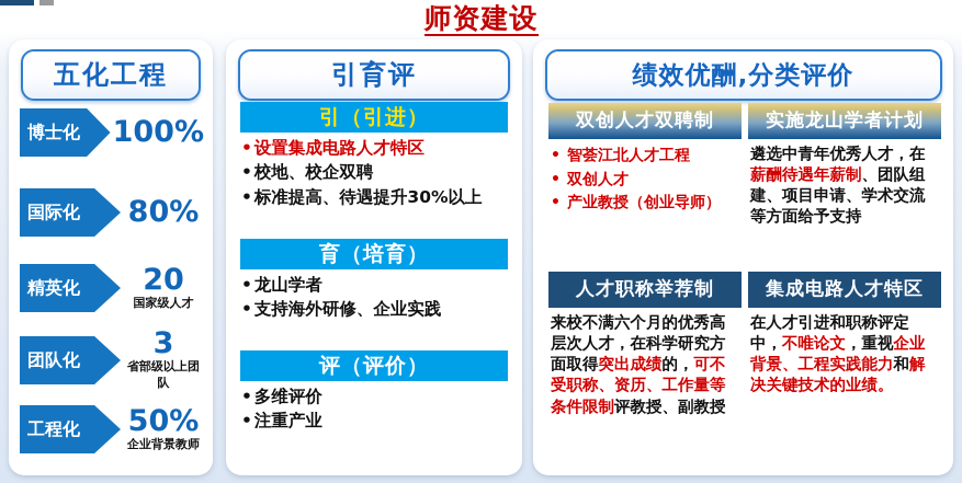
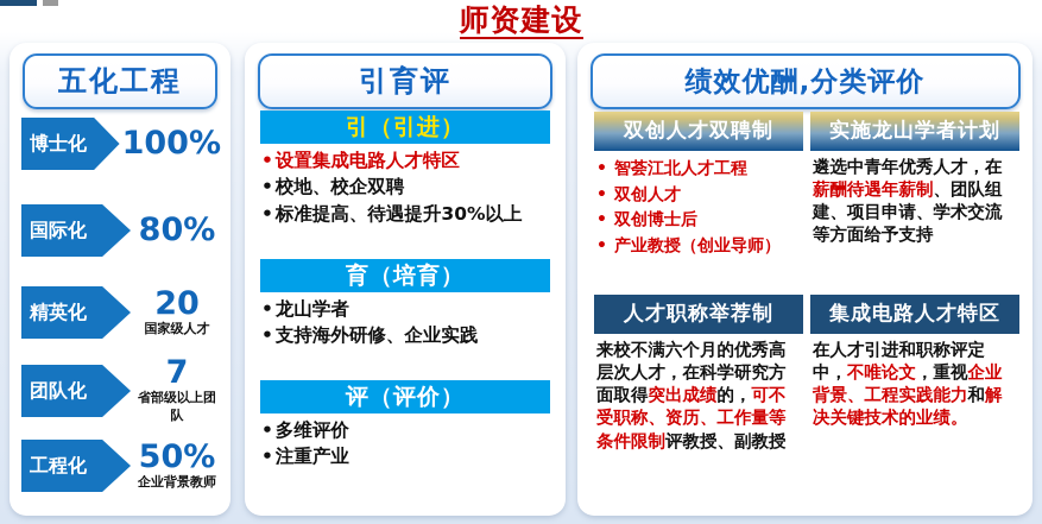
  师资建设
  五化工程
  博士化
  100%
  国际化
  80%
  精英化
  20
  国家级人才
  团队化
- 3
+ 7
  省部级以上团队
  工程化
  50%
  企业背景教师
  引育评
  引（引进）
  设置集成电路人才特区
  校地、校企双聘
  标准提高、待遇提升30%以上
  育（培育）
  龙山学者
  支持海外研修、企业实践
  评（评价）
  多维评价
  注重产业
  绩效优酬,分类评价
  双创人才双聘制
  智荟江北人才工程
  双创人才
+ 双创博士后
  产业教授（创业导师）
  实施龙山学者计划
  遴选中青年优秀人才，在薪酬待遇年薪制、团队组建、项目申请、学术交流等方面给予支持
  人才职称举荐制
  来校不满六个月的优秀高层次人才，在科学研究方面取得突出成绩的，可不受职称、资历、工作量等条件限制评教授、副教授
  集成电路人才特区
  在人才引进和职称评定中，不唯论文，重视企业背景、工程实践能力和解决关键技术的业绩。
